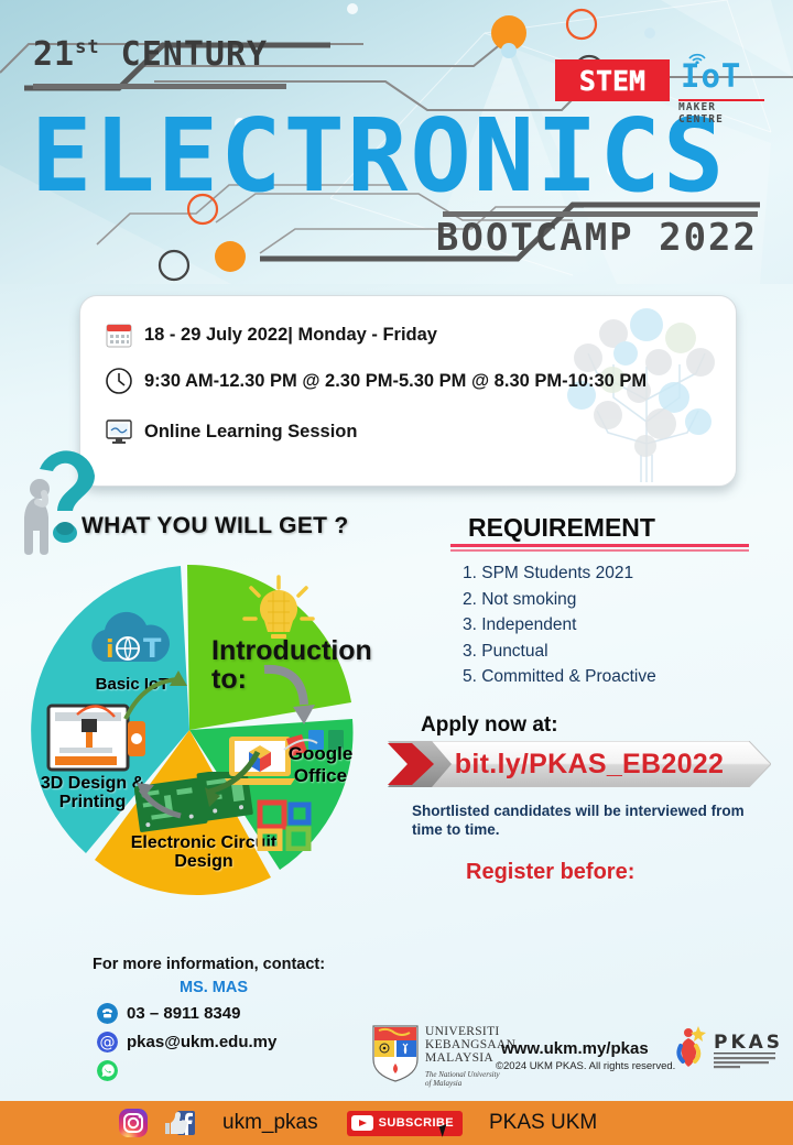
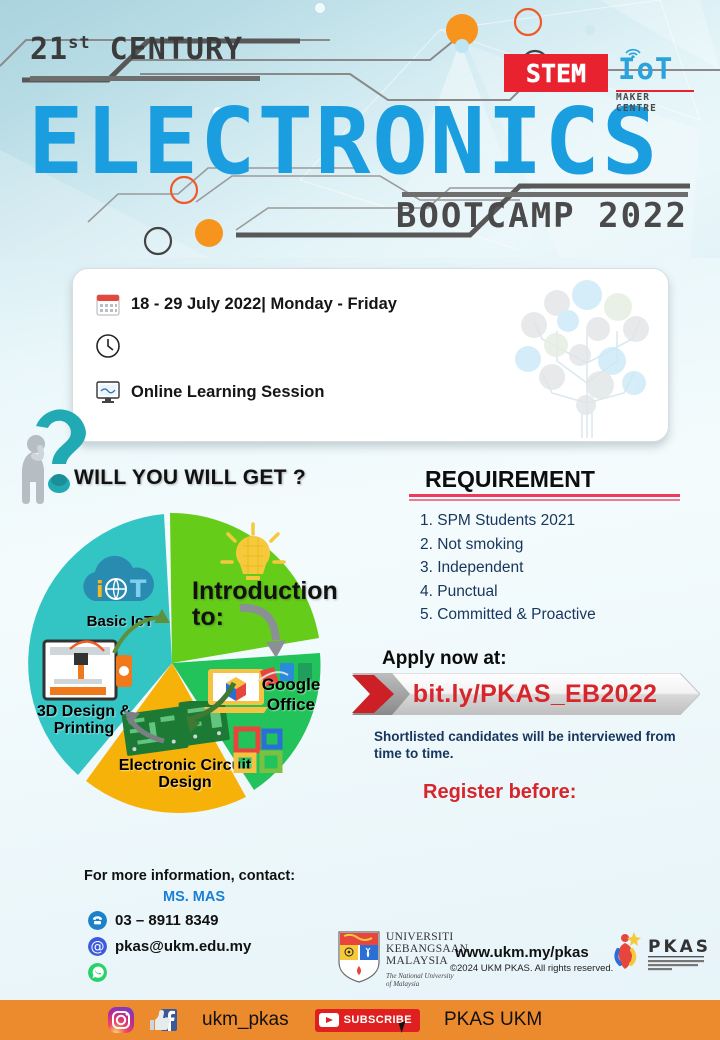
  21st CENTURY
  ELECTRONICS
  BOOTCAMP 2022
  STEM
  IoT
  MAKER CENTRE
  18 - 29 July 2022| Monday - Friday
- 9:30 AM-12.30 PM @ 2.30 PM-5.30 PM @ 8.30 PM-10:30 PM
  Online Learning Session
- WHAT YOU WILL GET ?
+ WILL YOU WILL GET ?
  REQUIREMENT
  1. SPM Students 2021
  2. Not smoking
  3. Independent
- 3. Punctual
+ 4. Punctual
  5. Committed & Proactive
  i
  T
  Basic I
  3D Design
  Printing
  Electronic Circit
  Design
  Google
  Office
  Introduction
  to:
  Apply now at:
  bit.ly/PKAS_EB2022
  Shortlisted candidates will be interviewed from time to time.
  Register before:
  For more information, contact:
  MS. MAS
  03 – 8911 8349
  @
  pkas@ukm.edu.my
  UNIVERSITI
  KEBANGSAAN
  MALAYSIA
  The National University
  of Malaysia
  www.ukm.my/pkas
  ©2024 UKM PKAS. All rights reserved.
  PKAS
  ukm_pkas
  SUBSCRIBE
  PKAS UKM
